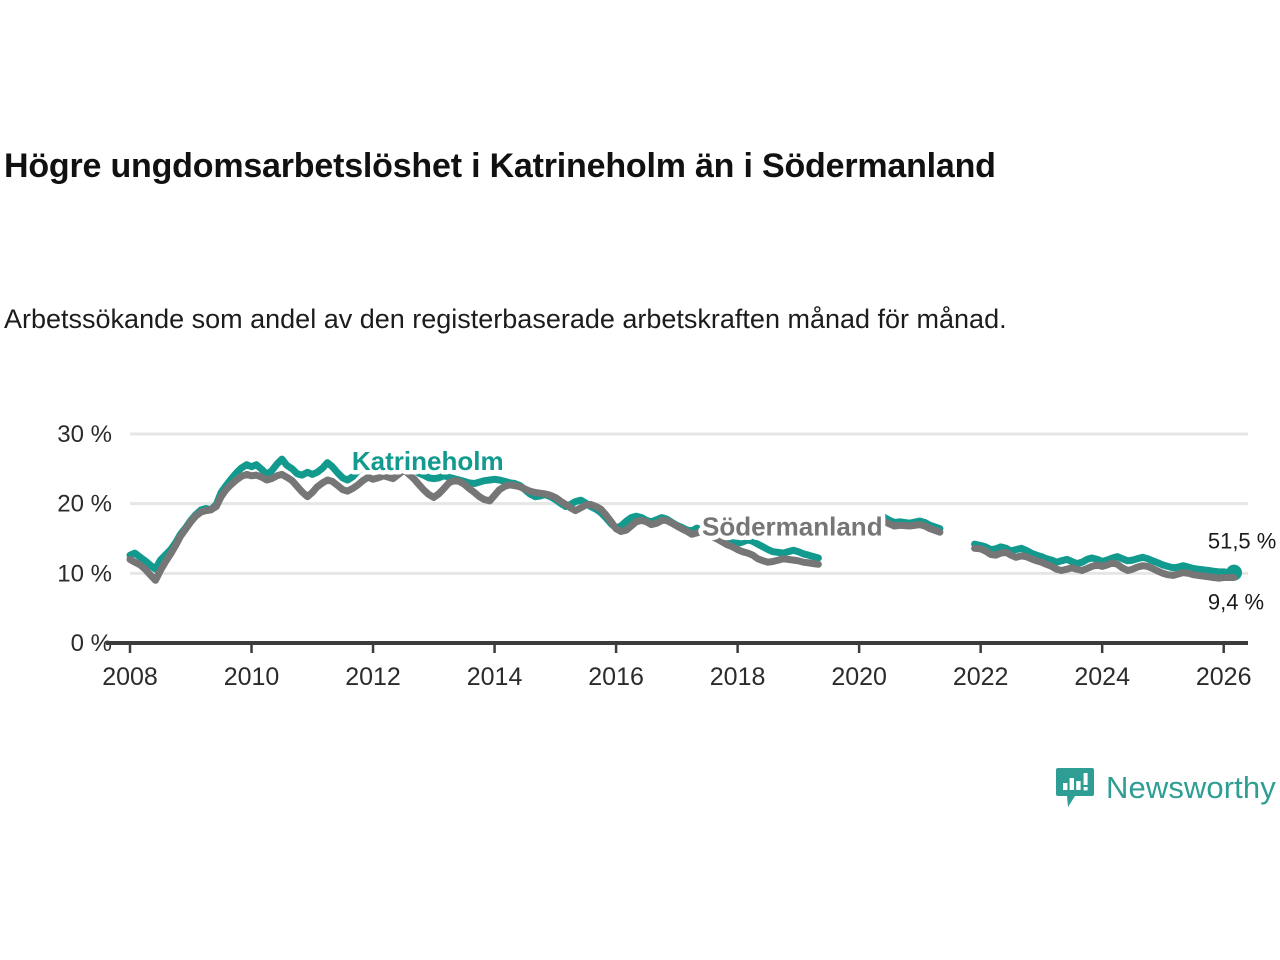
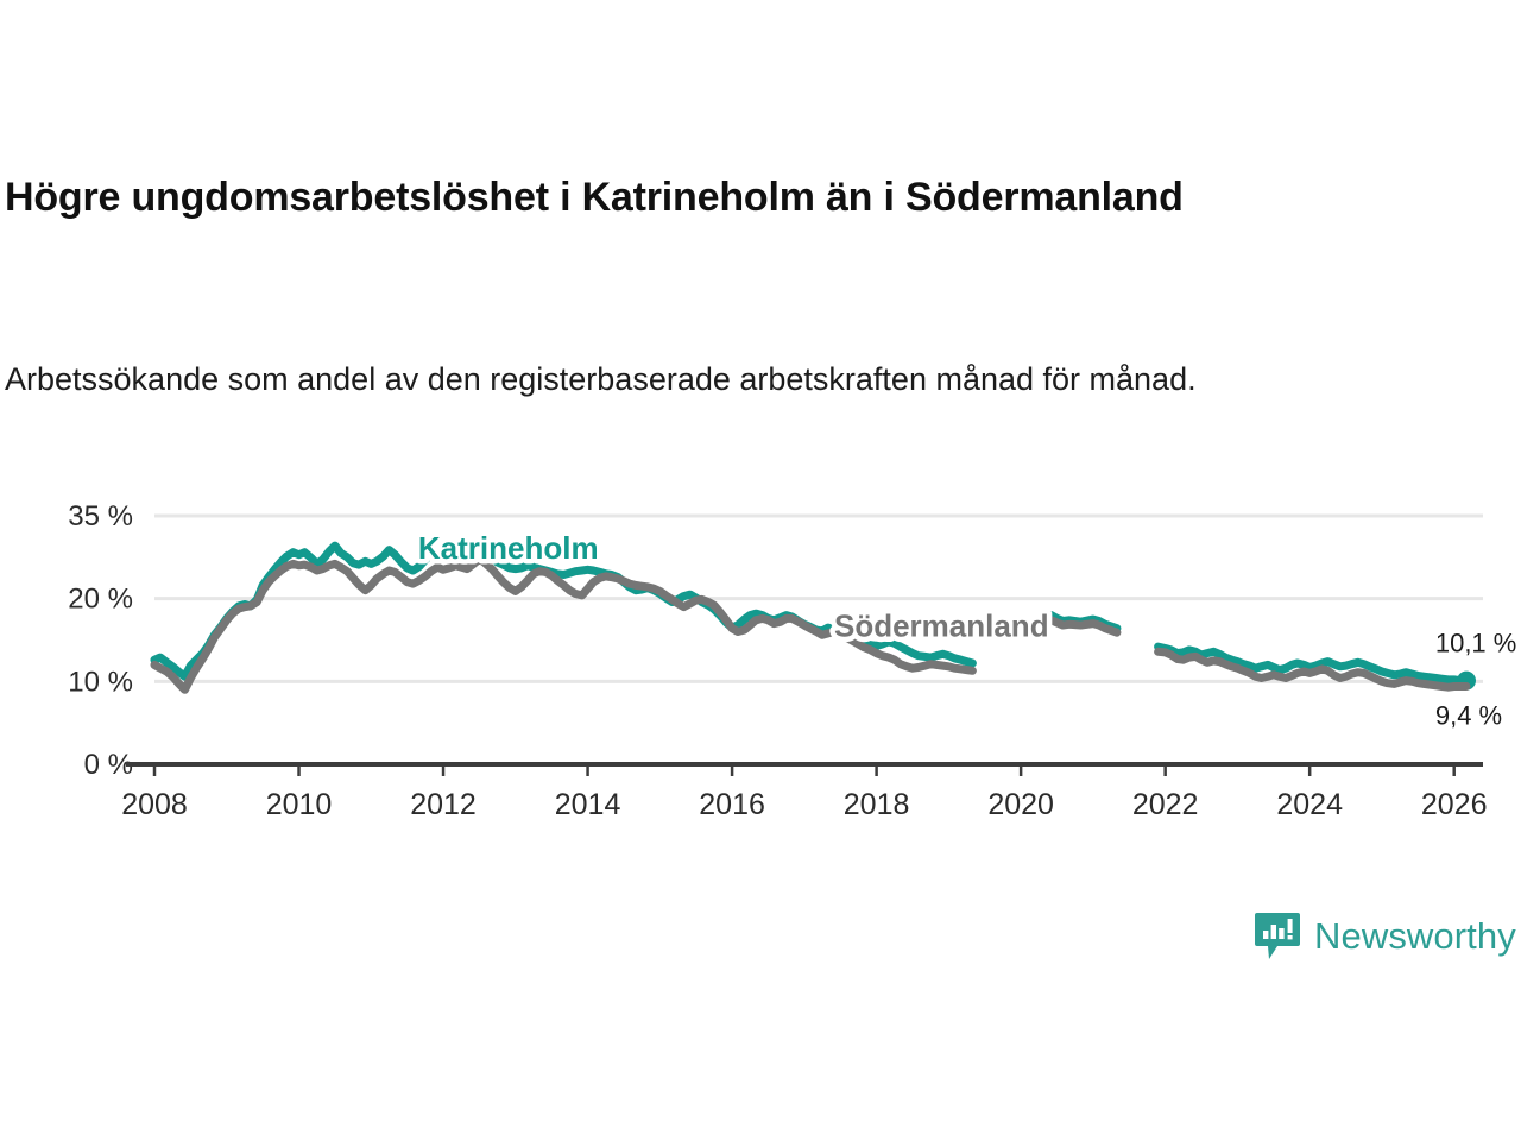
  Högre ungdomsarbetslöshet i Katrineholm än i Södermanland
  Arbetssökande som andel av den registerbaserade arbetskraften månad för månad.
  0 %
  10 %
  20 %
- 30 %
+ 35 %
  2008
  2010
  2012
  2014
  2016
  2018
  2020
  2022
  2024
  2026
  Katrineholm
  Södermanland
- 51,5 %
+ 10,1 %
  9,4 %
  Newsworthy
